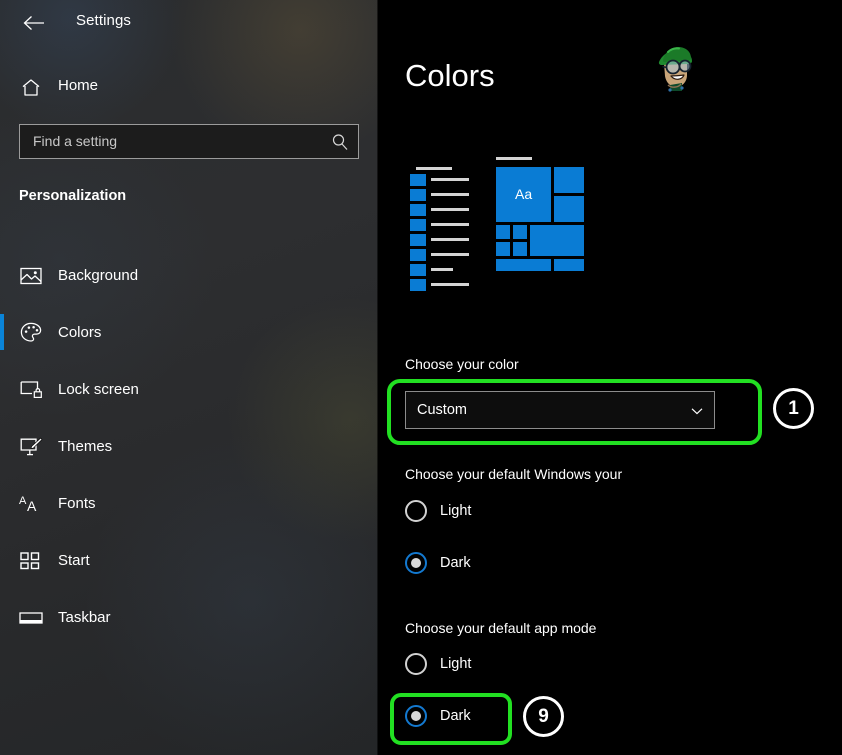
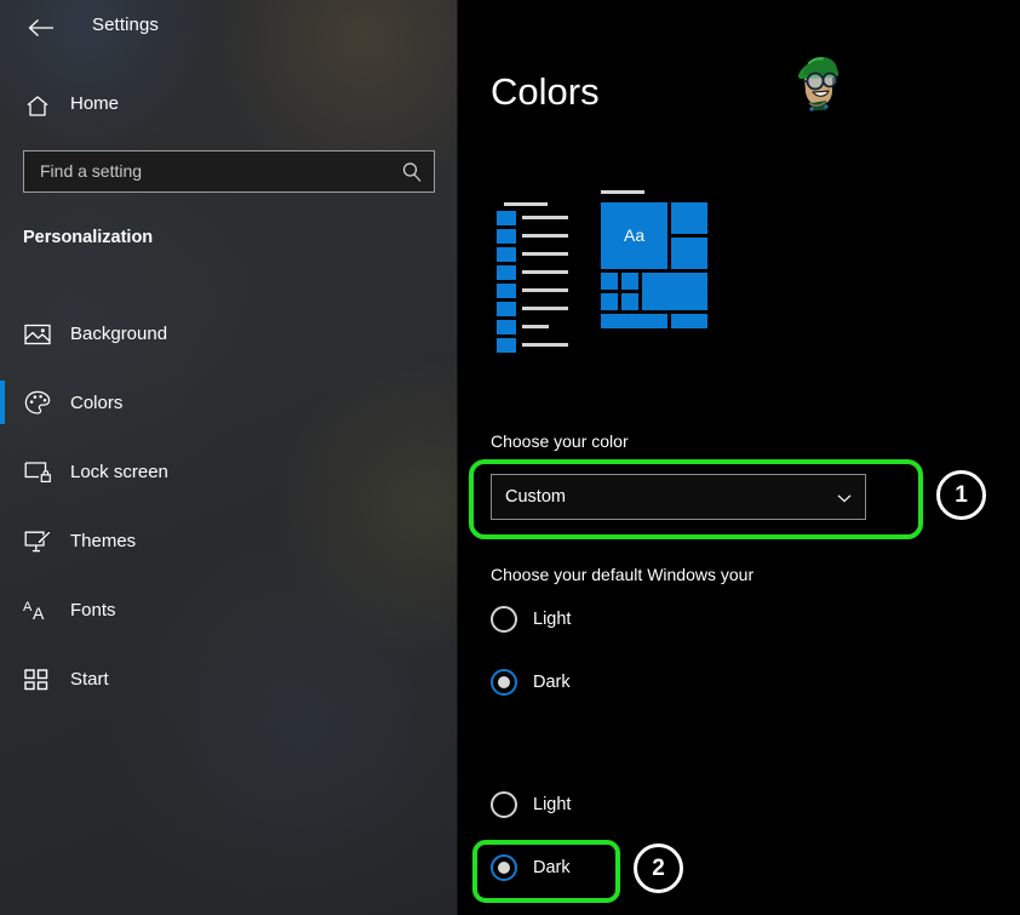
  Settings
  Home
  Find a setting
  Personalization
  Background
  Colors
  Lock screen
  Themes
  A
  A
  Fonts
  Start
- Taskbar
  Colors
  Aa
  Choose your color
  Custom
  Choose your default Windows your
  Light
  Dark
- Choose your default app mode
  Light
  Dark
  1
- 9
+ 2
